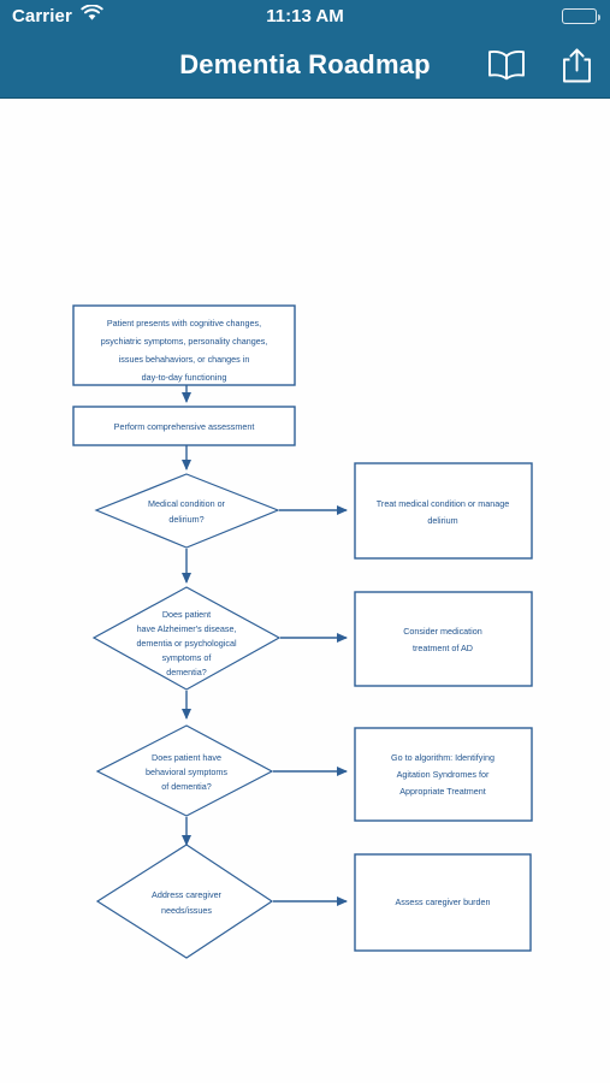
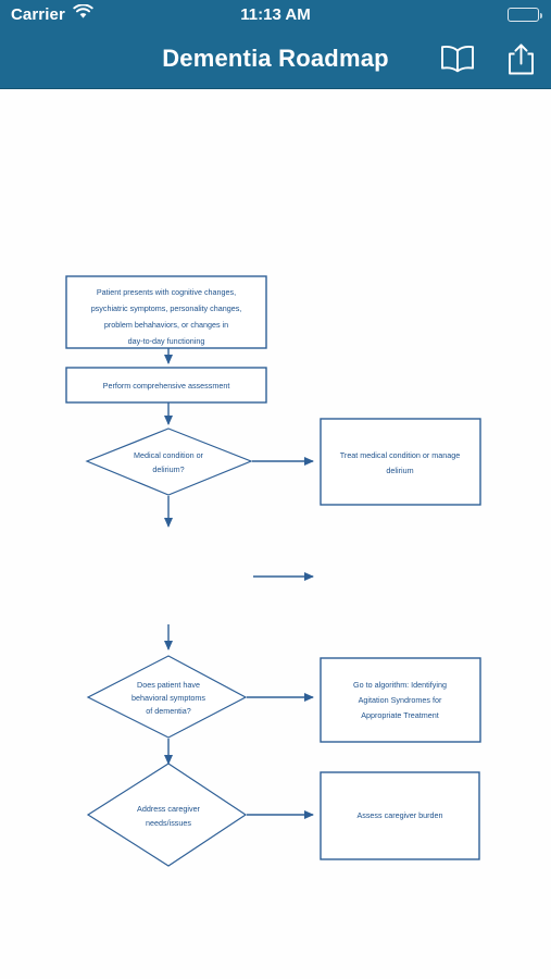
  Carrier
  11:13 AM
  Dementia Roadmap
  Patient presents with cognitive changes,
  psychiatric symptoms, personality changes,
- issues behahaviors, or changes in
+ problem behahaviors, or changes in
  day-to-day functioning
  Perform comprehensive assessment
  Medical condition or
  delirium?
  Treat medical condition or manage
  delirium
- Does patient
- have Alzheimer's disease,
- dementia or psychological
- symptoms of
- dementia?
- Consider medication
- treatment of AD
  Does patient have
  behavioral symptoms
  of dementia?
  Go to algorithm: Identifying
  Agitation Syndromes for
  Appropriate Treatment
  Address caregiver
  needs/issues
  Assess caregiver burden
